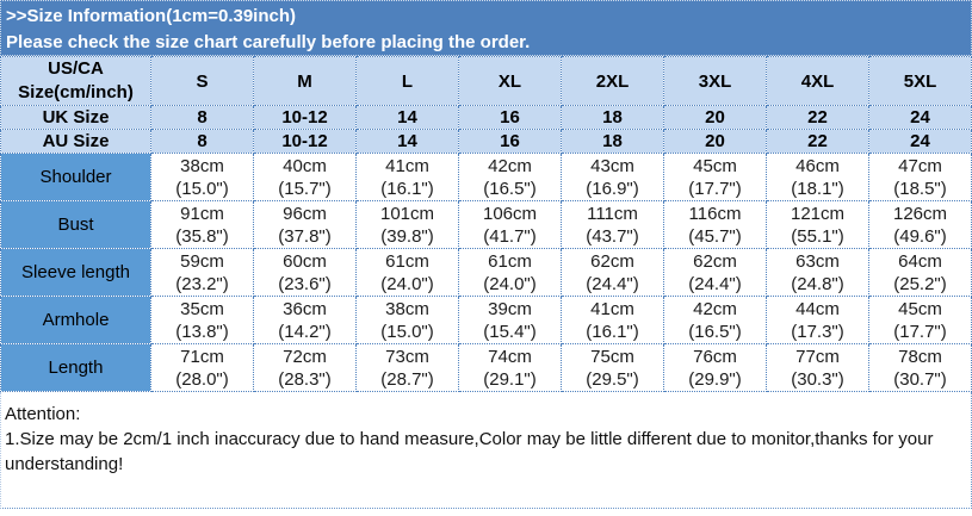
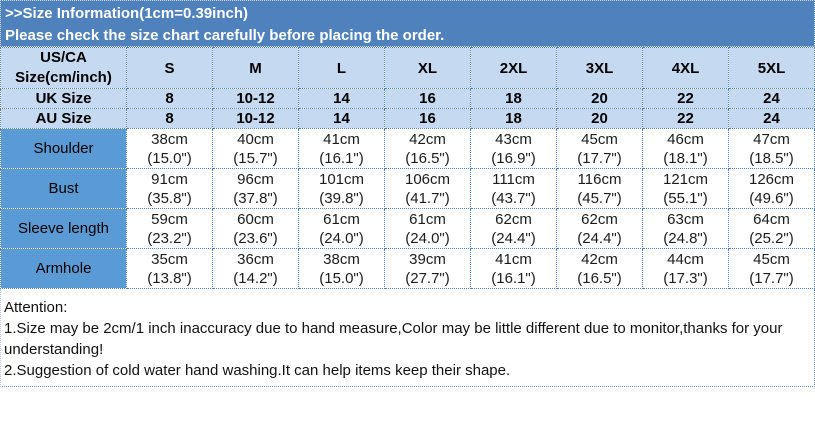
  >>Size Information(1cm=0.39inch)
  Please check the size chart carefully before placing the order.
  US/CA Size(cm/inch)	S	M	L	XL	2XL	3XL	4XL	5XL
  UK Size	8	10-12	14	16	18	20	22	24
  AU Size	8	10-12	14	16	18	20	22	24
  Shoulder	38cm(15.0")	40cm(15.7")	41cm(16.1")	42cm(16.5")	43cm(16.9")	45cm(17.7")	46cm(18.1")	47cm(18.5")
  Bust	91cm(35.8")	96cm(37.8")	101cm(39.8")	106cm(41.7")	111cm(43.7")	116cm(45.7")	121cm(55.1")	126cm(49.6")
  Sleeve length	59cm(23.2")	60cm(23.6")	61cm(24.0")	61cm(24.0")	62cm(24.4")	62cm(24.4")	63cm(24.8")	64cm(25.2")
- Armhole	35cm(13.8")	36cm(14.2")	38cm(15.0")	39cm(15.4")	41cm(16.1")	42cm(16.5")	44cm(17.3")	45cm(17.7")
+ Armhole	35cm(13.8")	36cm(14.2")	38cm(15.0")	39cm(27.7")	41cm(16.1")	42cm(16.5")	44cm(17.3")	45cm(17.7")
- Length	71cm(28.0")	72cm(28.3")	73cm(28.7")	74cm(29.1")	75cm(29.5")	76cm(29.9")	77cm(30.3")	78cm(30.7")
  Attention:
  1.Size may be 2cm/1 inch inaccuracy due to hand measure,Color may be little different due to monitor,thanks for your understanding!
+ 2.Suggestion of cold water hand washing.It can help items keep their shape.
